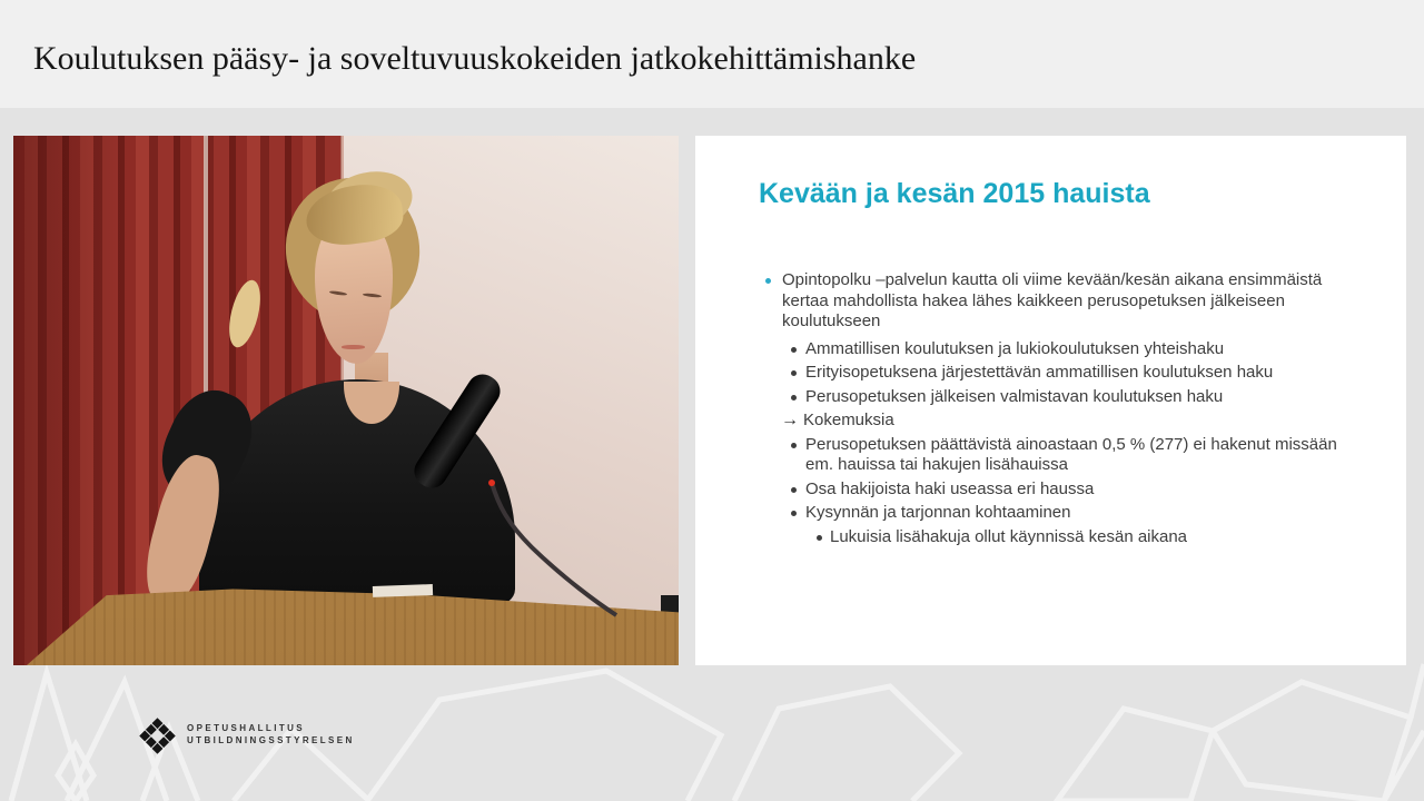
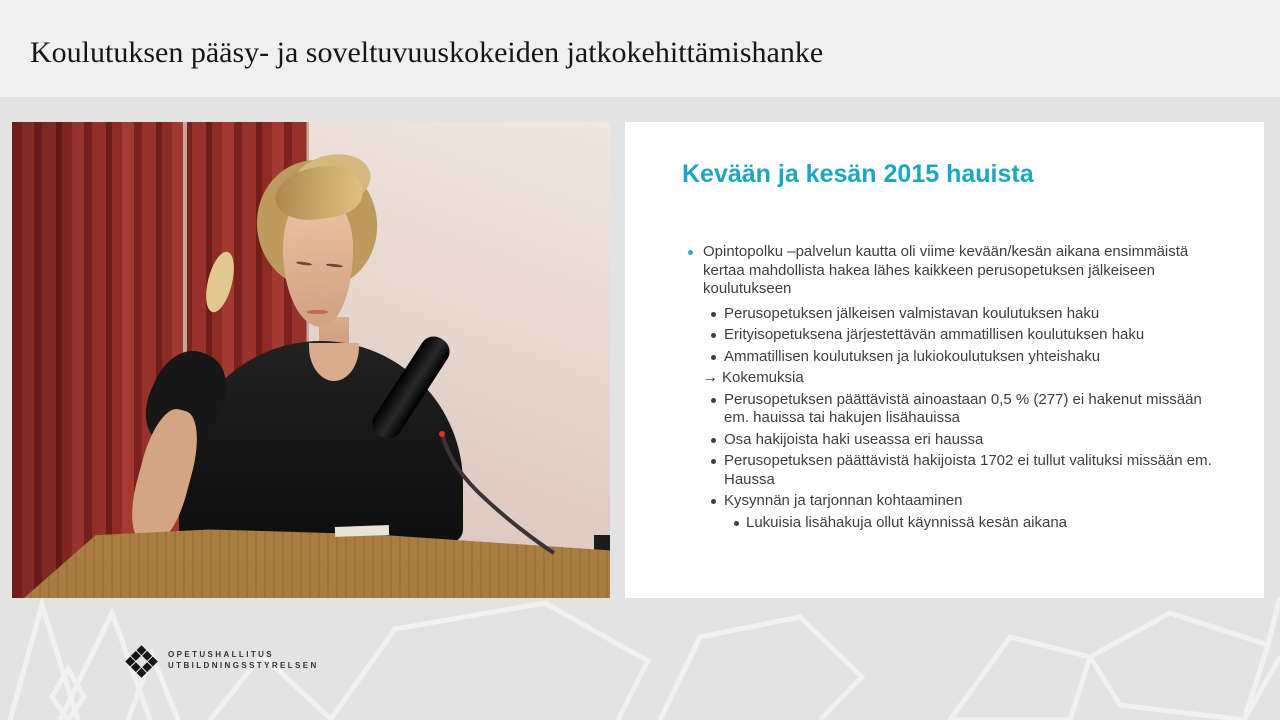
  Koulutuksen pääsy- ja soveltuvuuskokeiden jatkokehittämishanke
  Kevään ja kesän 2015 hauista
  Opintopolku –palvelun kautta oli viime kevään/kesän aikana ensimmäistä kertaa mahdollista hakea lähes kaikkeen perusopetuksen jälkeiseen koulutukseen
- Ammatillisen koulutuksen ja lukiokoulutuksen yhteishaku
+ Perusopetuksen jälkeisen valmistavan koulutuksen haku
  Erityisopetuksena järjestettävän ammatillisen koulutuksen haku
- Perusopetuksen jälkeisen valmistavan koulutuksen haku
+ Ammatillisen koulutuksen ja lukiokoulutuksen yhteishaku
  Kokemuksia
  Perusopetuksen päättävistä ainoastaan 0,5 % (277) ei hakenut missään em. hauissa tai hakujen lisähauissa
  Osa hakijoista haki useassa eri haussa
+ Perusopetuksen päättävistä hakijoista 1702 ei tullut valituksi missään em. Haussa
  Kysynnän ja tarjonnan kohtaaminen
  Lukuisia lisähakuja ollut käynnissä kesän aikana
  OPETUSHALLITUS
  UTBILDNINGSSTYRELSEN
